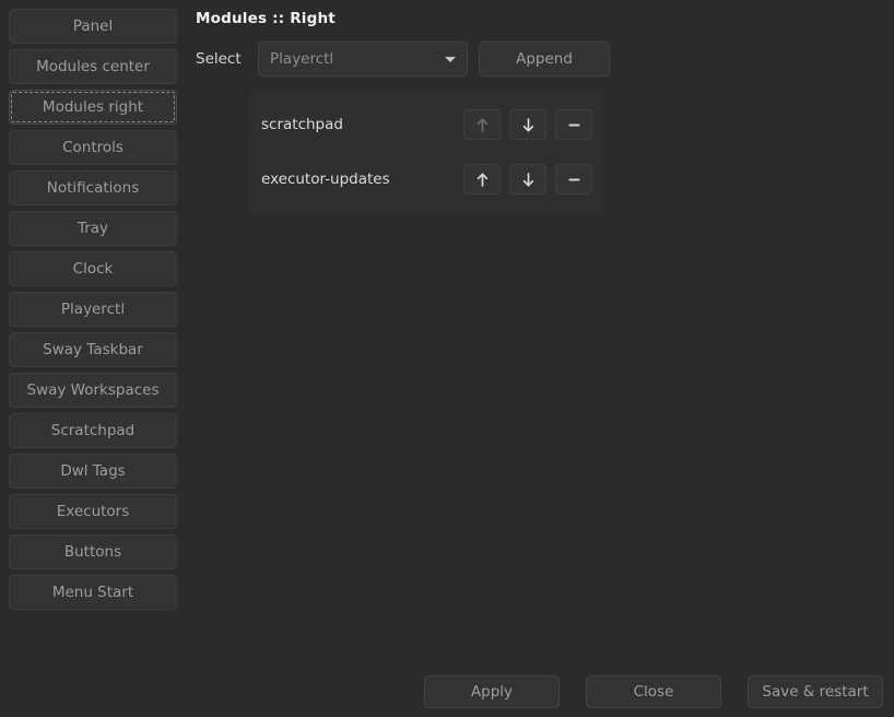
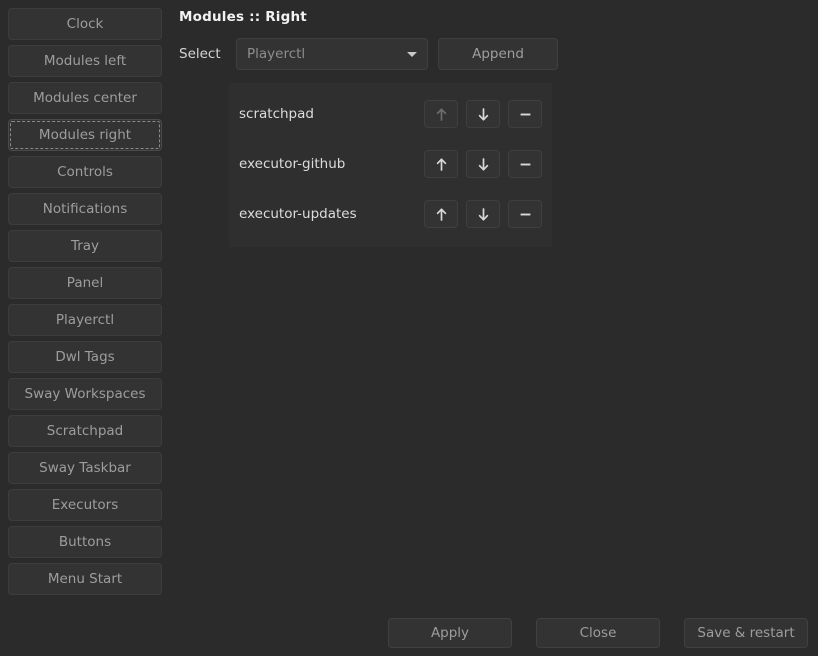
- Panel
+ Clock
+ Modules left
  Modules center
  Modules right
  Controls
  Notifications
  Tray
- Clock
+ Panel
  Playerctl
- Sway Taskbar
+ Dwl Tags
  Sway Workspaces
  Scratchpad
- Dwl Tags
+ Sway Taskbar
  Executors
  Buttons
  Menu Start
  Modules :: Right
  Select
  Playerctl
  Append
  scratchpad
+ executor-github
  executor-updates
  Apply
  Close
  Save & restart
